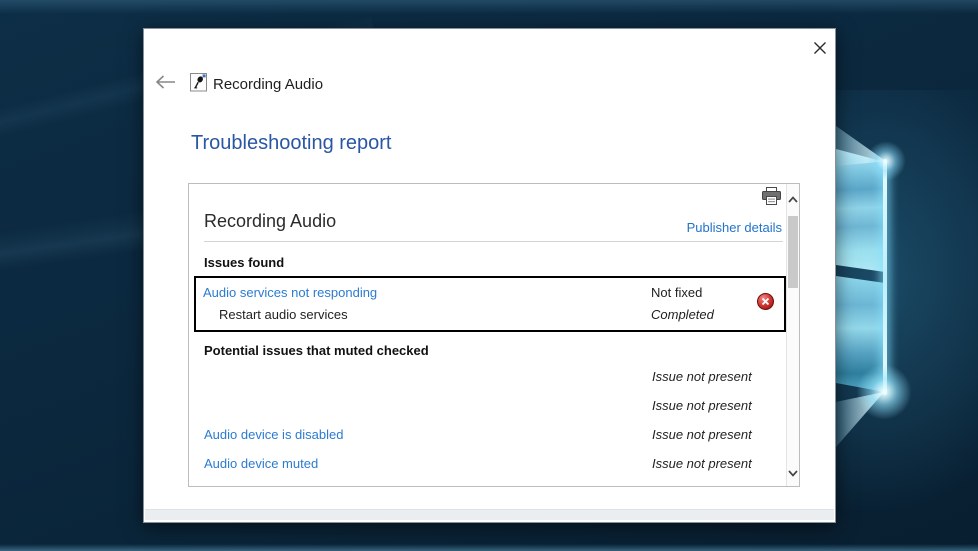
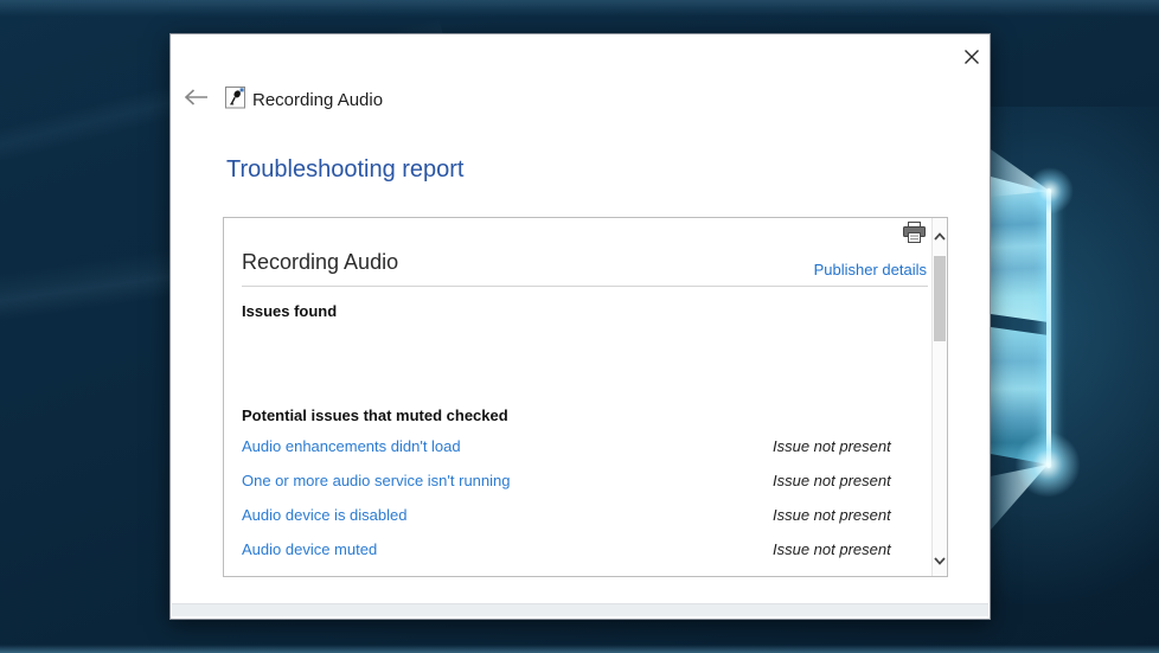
  Recording Audio
  Troubleshooting report
  Recording Audio
  Publisher details
  Issues found
- Audio services not responding
- Not fixed
- Restart audio services
- Completed
  Potential issues that muted checked
+ Audio enhancements didn't load
  Issue not present
+ One or more audio service isn't running
  Issue not present
  Audio device is disabled
  Issue not present
  Audio device muted
  Issue not present
